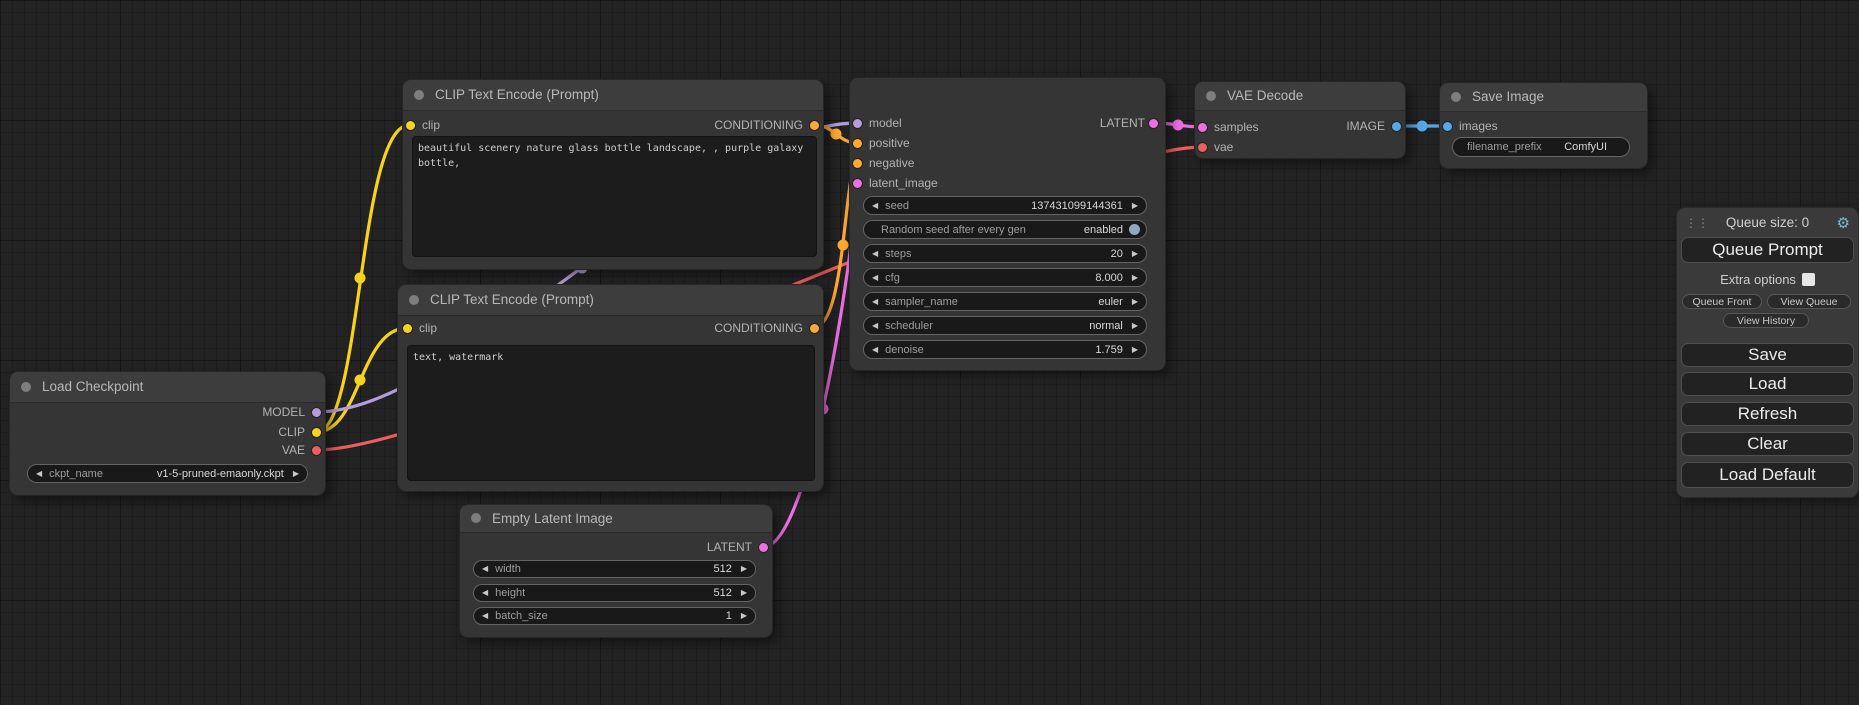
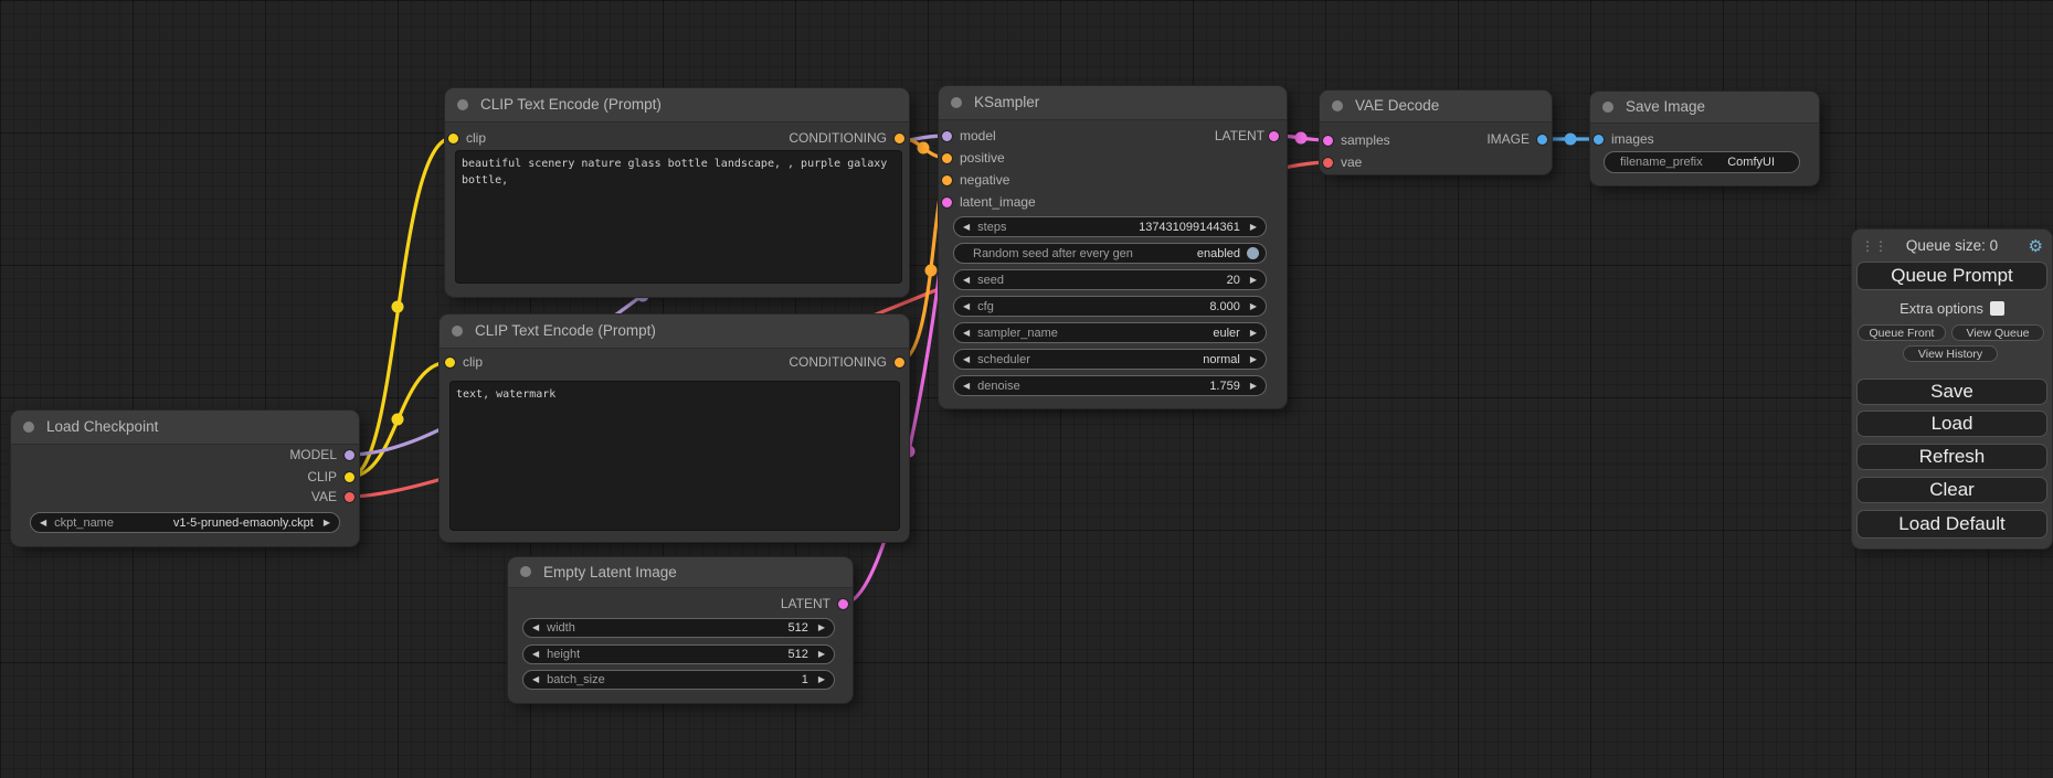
  Load Checkpoint
  MODEL
  CLIP
  VAE
  ◀
  ckpt_name
  v1-5-pruned-emaonly.ckpt
  ▶
  CLIP Text Encode (Prompt)
  clip
  CONDITIONING
  beautiful scenery nature glass bottle landscape, , purple galaxy bottle,
  CLIP Text Encode (Prompt)
  clip
  CONDITIONING
  text, watermark
  Empty Latent Image
  LATENT
  ◀
  width
  512
  ▶
  ◀
  height
  512
  ▶
  ◀
  batch_size
  1
  ▶
+ KSampler
  model
  LATENT
  positive
  negative
  latent_image
  ◀
- seed
+ steps
  137431099144361
  ▶
  Random seed after every gen
  enabled
  ◀
- steps
+ seed
  20
  ▶
  ◀
  cfg
  8.000
  ▶
  ◀
  sampler_name
  euler
  ▶
  ◀
  scheduler
  normal
  ▶
  ◀
  denoise
  1.759
  ▶
  VAE Decode
  samples
  IMAGE
  vae
  Save Image
  images
  filename_prefix
  ComfyUI
  ⋮⋮
  Queue size: 0
  ⚙
  Queue Prompt
  Extra options
  Queue Front
  View Queue
  View History
  Save
  Load
  Refresh
  Clear
  Load Default
